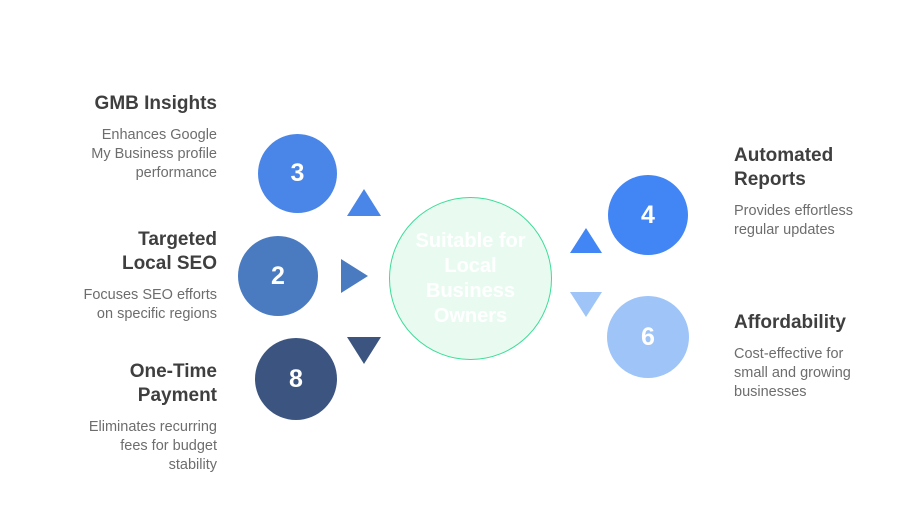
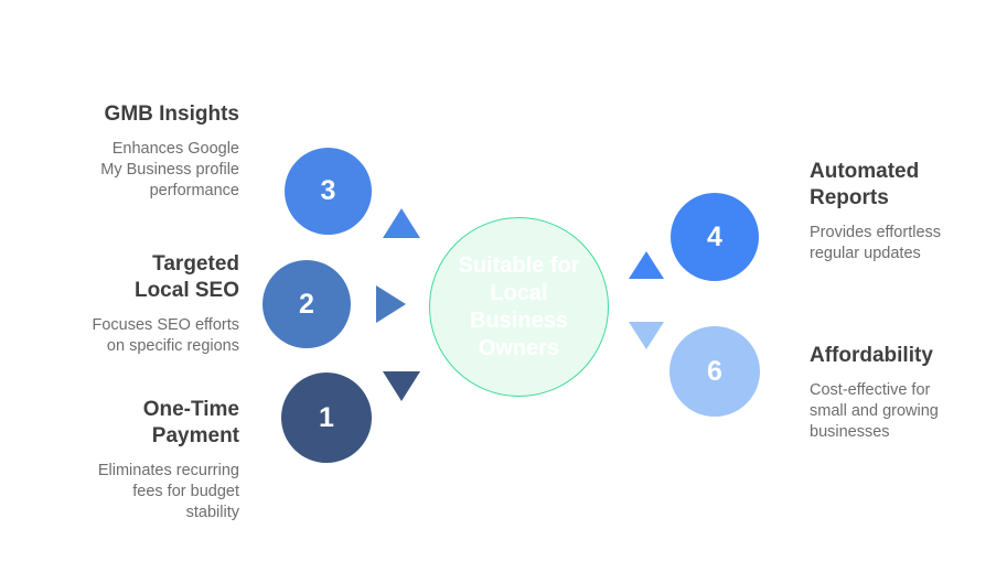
  GMB Insights
  Enhances Google
  My Business profile
  performance
  Targeted
  Local SEO
  Focuses SEO efforts
  on specific regions
  One-Time
  Payment
  Eliminates recurring
  fees for budget
  stability
  Automated
  Reports
  Provides effortless
  regular updates
  Affordability
  Cost-effective for
  small and growing
  businesses
  3
  2
- 8
+ 1
  4
  6
